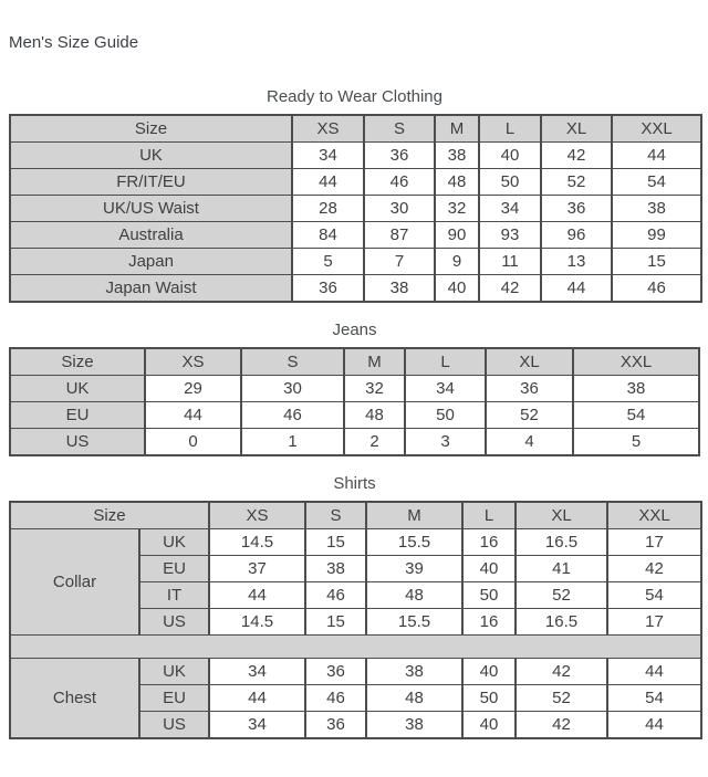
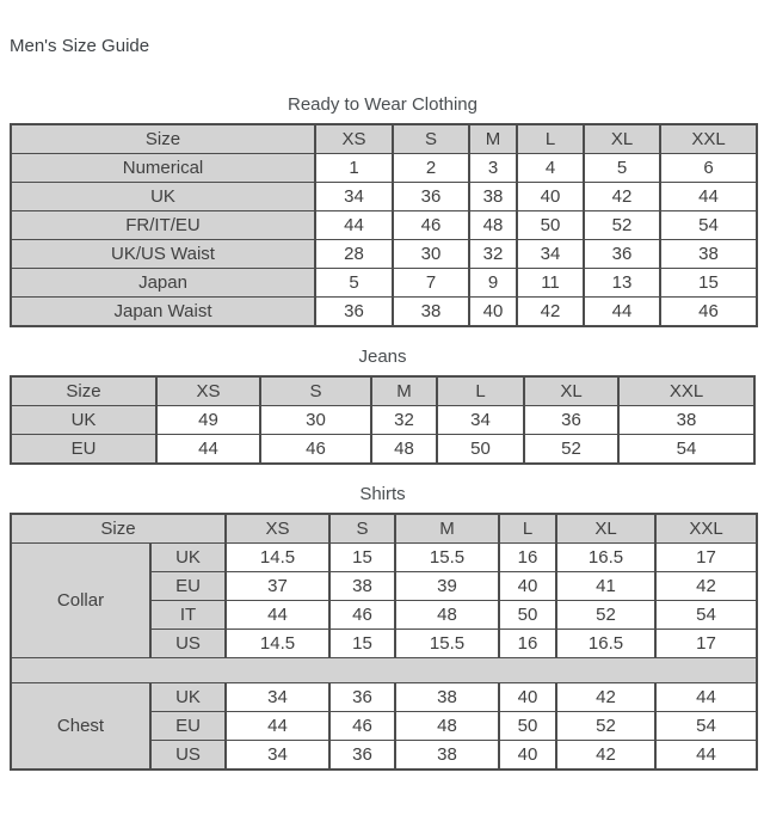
  Men's Size Guide
  Ready to Wear Clothing
  Size	XS	S	M	L	XL	XXL
+ Numerical	1	2	3	4	5	6
  UK	34	36	38	40	42	44
  FR/IT/EU	44	46	48	50	52	54
  UK/US Waist	28	30	32	34	36	38
- Australia	84	87	90	93	96	99
  Japan	5	7	9	11	13	15
  Japan Waist	36	38	40	42	44	46
  Jeans
  Size	XS	S	M	L	XL	XXL
- UK	29	30	32	34	36	38
+ UK	49	30	32	34	36	38
  EU	44	46	48	50	52	54
- US	0	1	2	3	4	5
  Shirts
  Size	XS	S	M	L	XL	XXL
  Collar	UK	14.5	15	15.5	16	16.5	17
  EU	37	38	39	40	41	42
  IT	44	46	48	50	52	54
  US	14.5	15	15.5	16	16.5	17
  Chest	UK	34	36	38	40	42	44
  EU	44	46	48	50	52	54
  US	34	36	38	40	42	44
